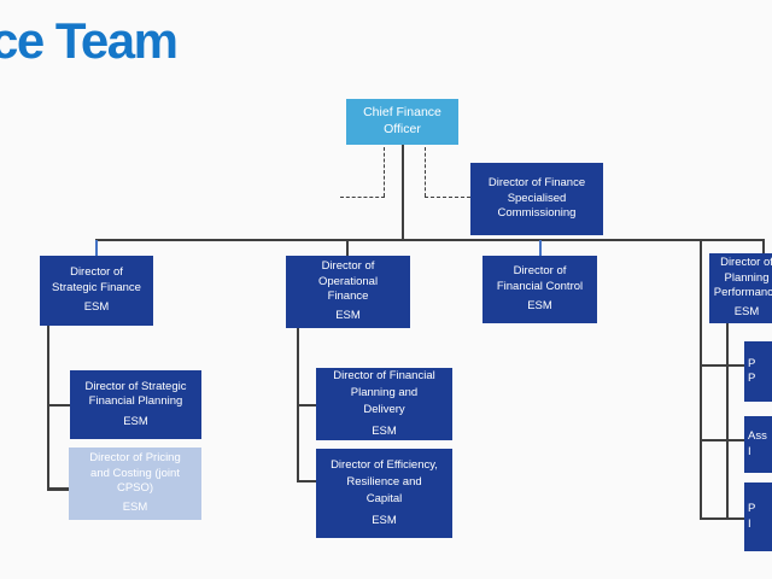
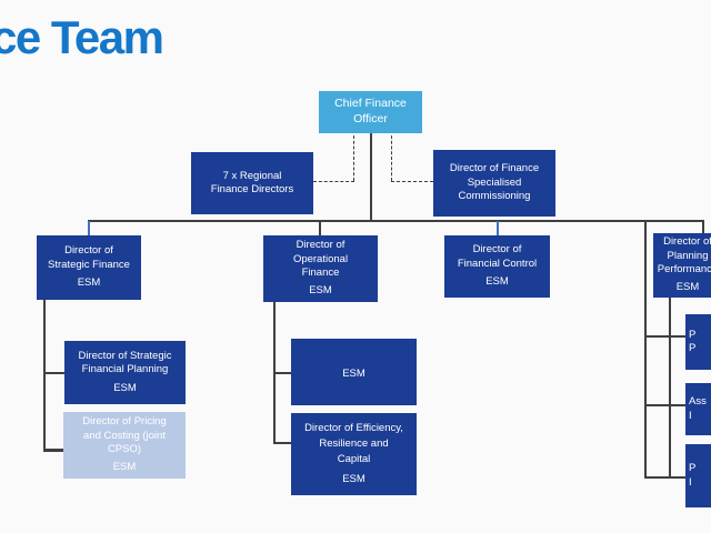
  ce Team
  Chief Finance
  Officer
+ 7 x Regional
+ Finance Directors
  Director of Finance
  Specialised
  Commissioning
  Director of
  Strategic Finance
  ESM
  Director of
  Operational
  Finance
  ESM
  Director of
  Financial Control
  ESM
  Director o
  Planning
  Performanc
  ESM
  Director of Strategic
  Financial Planning
  ESM
  Director of Pricing
  and Costing (joint
  CPSO)
  ESM
- Director of Financial
- Planning and
- Delivery
  ESM
  Director of Efficiency,
  Resilience and
  Capital
  ESM
  P
  P
  Ass
  I
  P
  I
